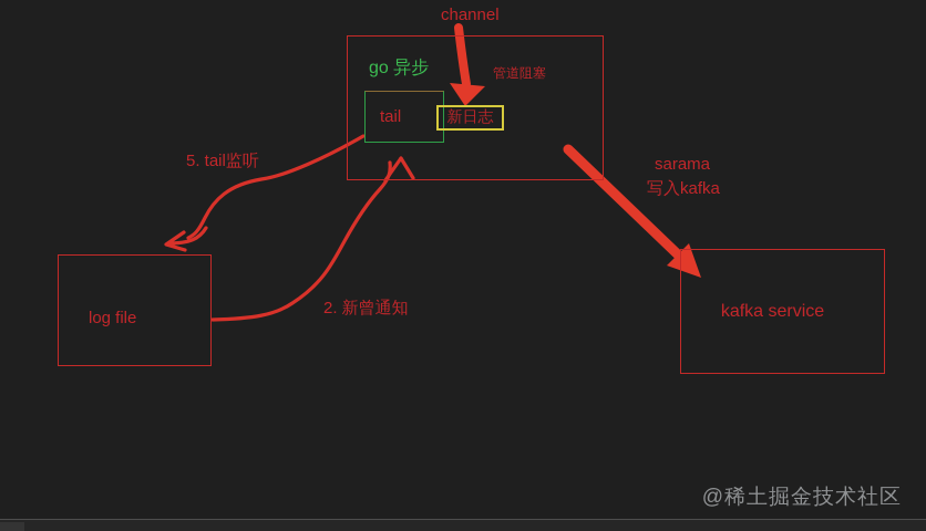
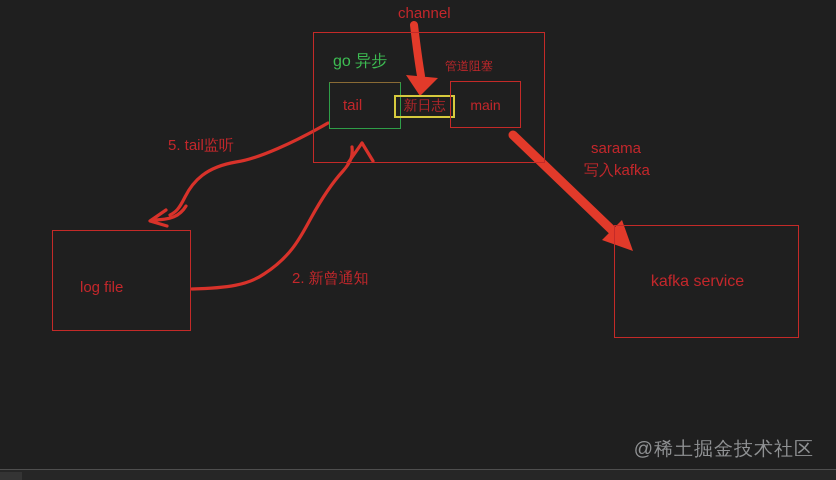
  tail
  新日志
+ main
  log file
  kafka service
  channel
  go 异步
  管道阻塞
  5. tail监听
  2. 新曾通知
  sarama
  写入kafka
  @稀土掘金技术社区
